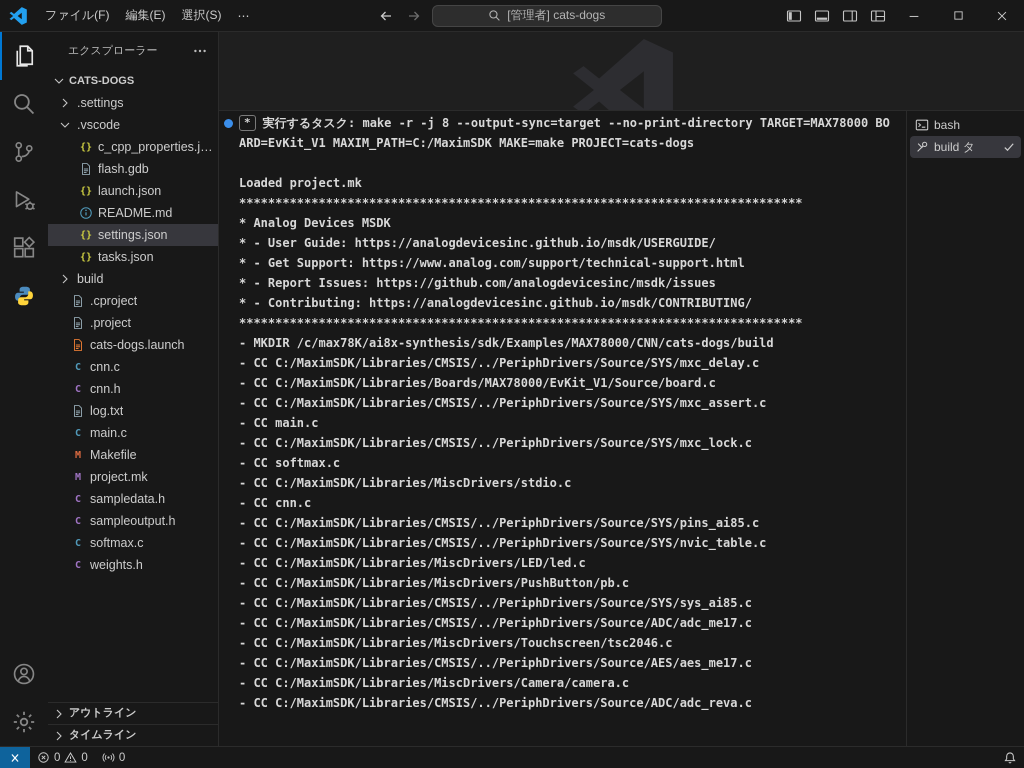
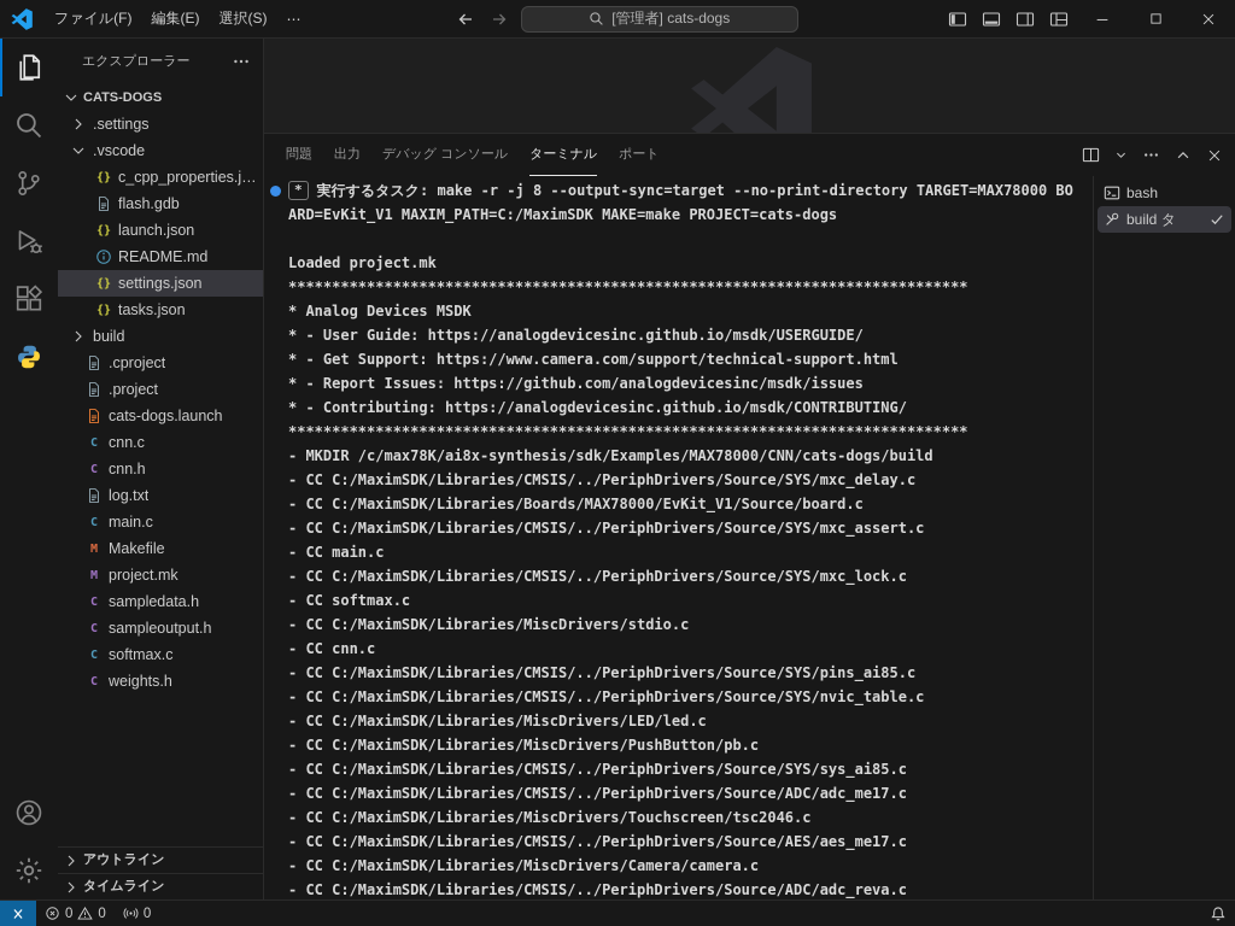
  ファイル(F)
  編集(E)
  選択(S)
  ⋯
  [管理者] cats-dogs
  エクスプローラー
  CATS-DOGS
  .settings
  .vscode
  {}
  c_cpp_properties.json
  flash.gdb
  {}
  launch.json
  README.md
  {}
  settings.json
  {}
  tasks.json
  build
  .cproject
  .project
  cats-dogs.launch
  C
  cnn.c
  C
  cnn.h
  log.txt
  C
  main.c
  M
  Makefile
  M
  project.mk
  C
  sampledata.h
  C
  sampleoutput.h
  C
  softmax.c
  C
  weights.h
  アウトライン
  タイムライン
+ 問題
+ 出力
+ デバッグ コンソール
+ ターミナル
+ ポート
  * 実行するタスク: make -r -j 8 --output-sync=target --no-print-directory TARGET=MAX78000 BO
  ARD=EvKit_V1 MAXIM_PATH=C:/MaximSDK MAKE=make PROJECT=cats-dogs
  Loaded project.mk
  ******************************************************************************
  * Analog Devices MSDK
  * - User Guide: https://analogdevicesinc.github.io/msdk/USERGUIDE/
- * - Get Support: https://www.analog.com/support/technical-support.html
+ * - Get Support: https://www.camera.com/support/technical-support.html
  * - Report Issues: https://github.com/analogdevicesinc/msdk/issues
  * - Contributing: https://analogdevicesinc.github.io/msdk/CONTRIBUTING/
  ******************************************************************************
  - MKDIR /c/max78K/ai8x-synthesis/sdk/Examples/MAX78000/CNN/cats-dogs/build
  - CC C:/MaximSDK/Libraries/CMSIS/../PeriphDrivers/Source/SYS/mxc_delay.c
  - CC C:/MaximSDK/Libraries/Boards/MAX78000/EvKit_V1/Source/board.c
  - CC C:/MaximSDK/Libraries/CMSIS/../PeriphDrivers/Source/SYS/mxc_assert.c
  - CC main.c
  - CC C:/MaximSDK/Libraries/CMSIS/../PeriphDrivers/Source/SYS/mxc_lock.c
  - CC softmax.c
  - CC C:/MaximSDK/Libraries/MiscDrivers/stdio.c
  - CC cnn.c
  - CC C:/MaximSDK/Libraries/CMSIS/../PeriphDrivers/Source/SYS/pins_ai85.c
  - CC C:/MaximSDK/Libraries/CMSIS/../PeriphDrivers/Source/SYS/nvic_table.c
  - CC C:/MaximSDK/Libraries/MiscDrivers/LED/led.c
  - CC C:/MaximSDK/Libraries/MiscDrivers/PushButton/pb.c
  - CC C:/MaximSDK/Libraries/CMSIS/../PeriphDrivers/Source/SYS/sys_ai85.c
  - CC C:/MaximSDK/Libraries/CMSIS/../PeriphDrivers/Source/ADC/adc_me17.c
  - CC C:/MaximSDK/Libraries/MiscDrivers/Touchscreen/tsc2046.c
  - CC C:/MaximSDK/Libraries/CMSIS/../PeriphDrivers/Source/AES/aes_me17.c
  - CC C:/MaximSDK/Libraries/MiscDrivers/Camera/camera.c
  - CC C:/MaximSDK/Libraries/CMSIS/../PeriphDrivers/Source/ADC/adc_reva.c
  bash
  build タ
  0
  0
  0
